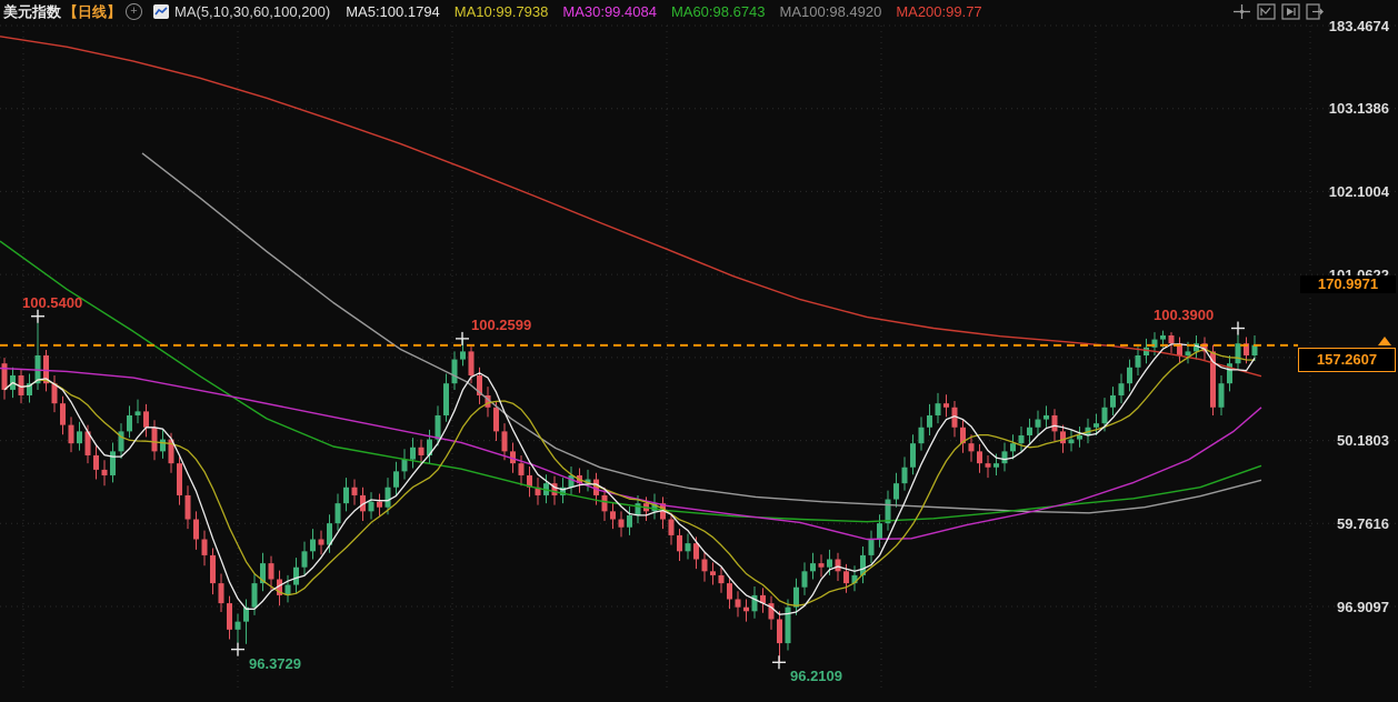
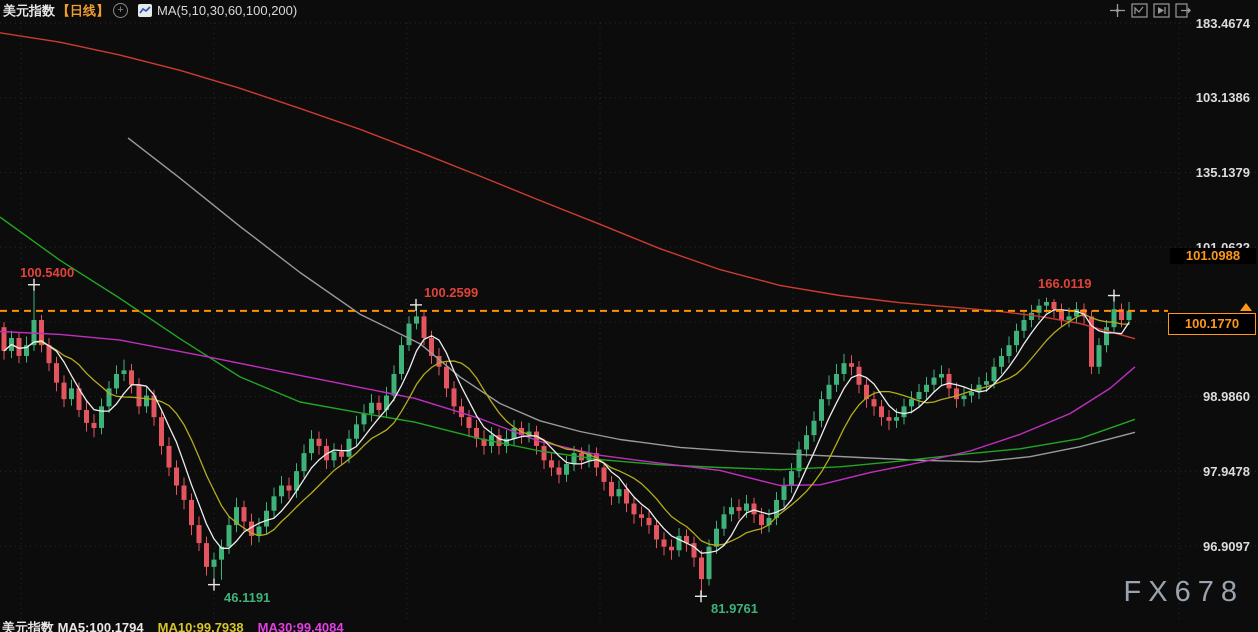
  美元指数
  【日线】
  +
  MA(5,10,30,60,100,200)
- MA5:100.1794 MA10:99.7938 MA30:99.4084 MA60:98.6743 MA100:98.4920 MA200:99.77
  183.4674
  103.1386
- 102.1004
+ 135.1379
- 50.1803
+ 98.9860
- 59.7616
+ 97.9478
  96.9097
- 170.9971
+ 101.0988
- 157.2607
+ 100.1770
  100.5400
  100.2599
- 100.3900
+ 166.0119
- 96.3729
+ 46.1191
- 96.2109
+ 81.9761
+ FX678
+ 美元指数 MA5:100.1794 MA10:99.7938 MA30:99.4084
